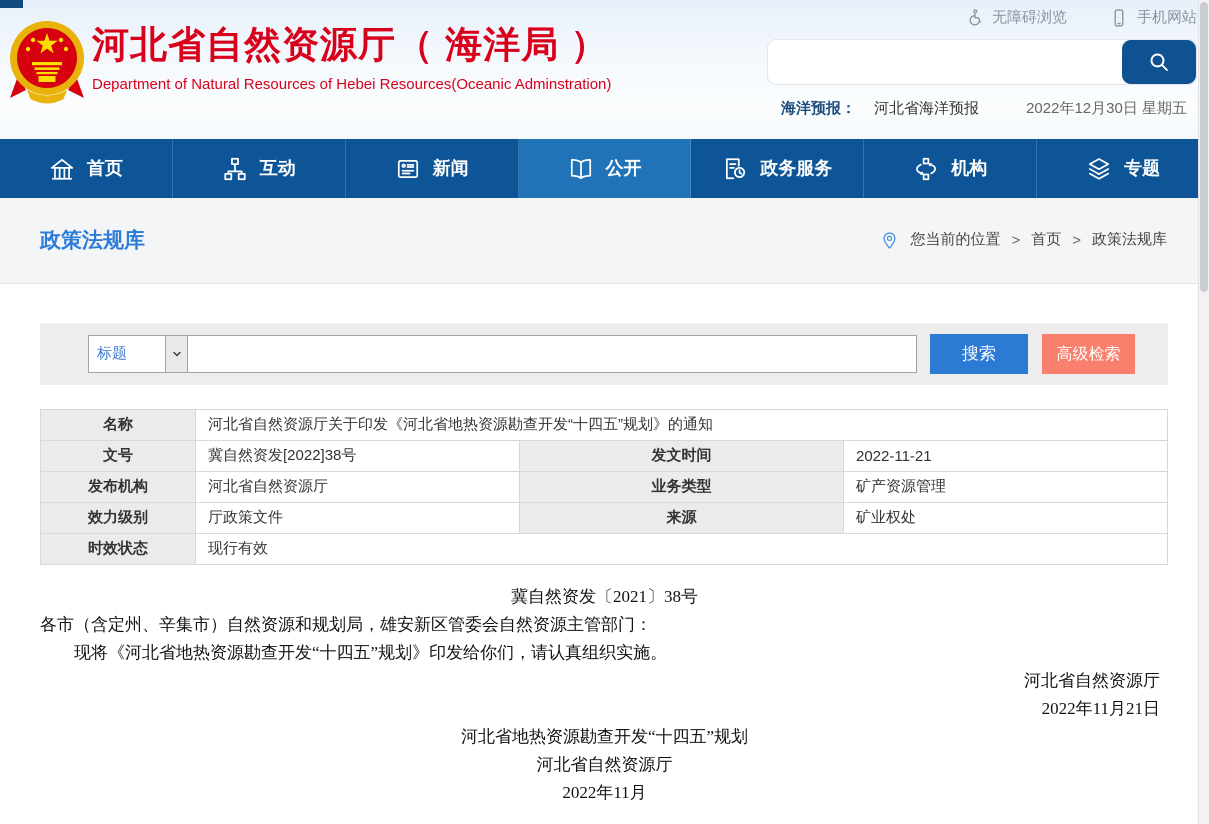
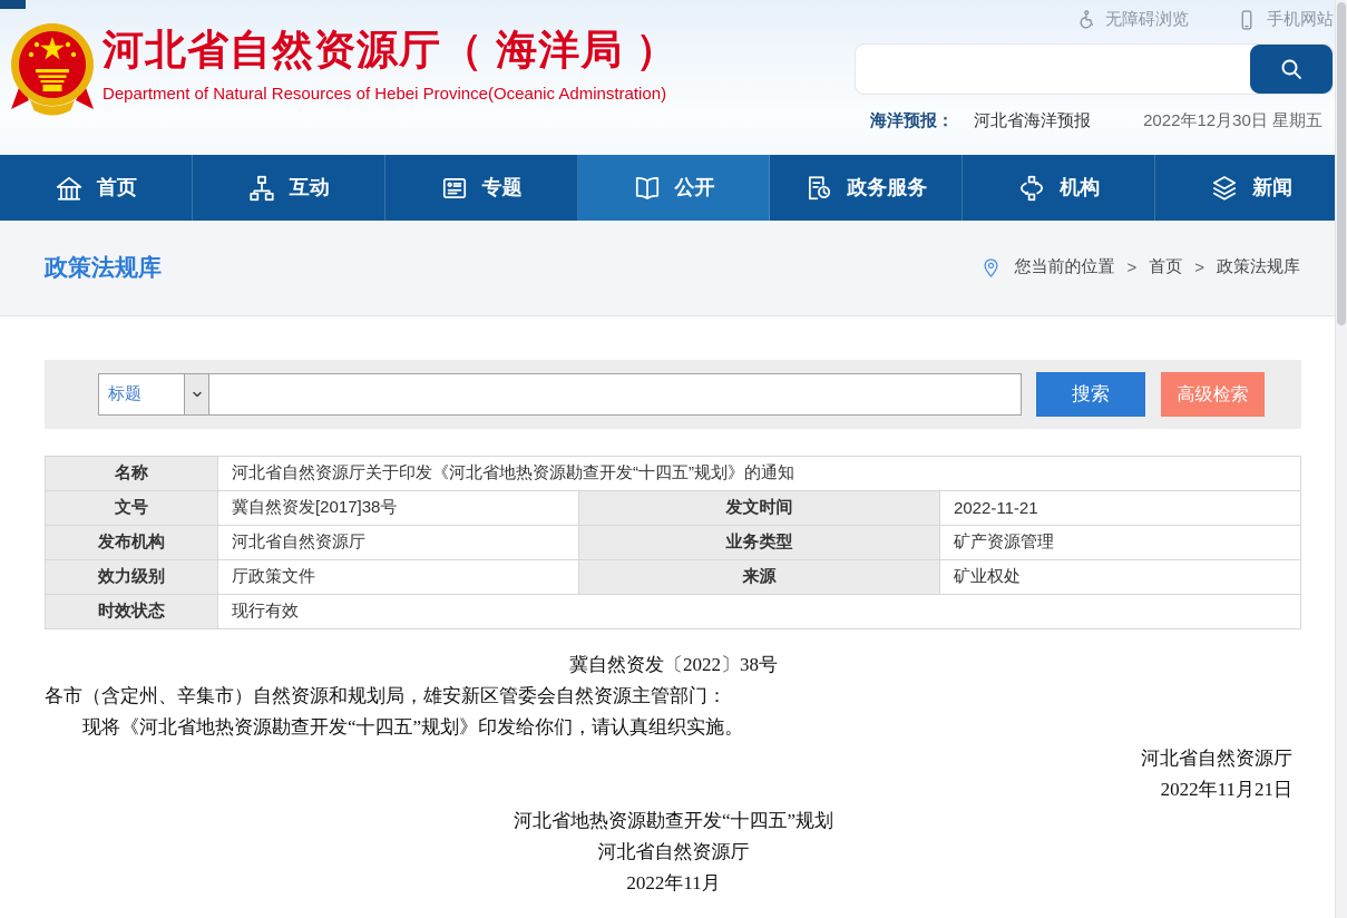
  河北省自然资源厅（ 海洋局 ）
- Department of Natural Resources of Hebei Resources(Oceanic Adminstration)
+ Department of Natural Resources of Hebei Province(Oceanic Adminstration)
  无障碍浏览
  手机网站
  海洋预报：
  河北省海洋预报
  2022年12月30日 星期五
  首页
  互动
- 新闻
+ 专题
  公开
  政务服务
  机构
- 专题
+ 新闻
  政策法规库
  您当前的位置
  >
  首页
  >
  政策法规库
  标题
  搜索
  高级检索
  名称	河北省自然资源厅关于印发《河北省地热资源勘查开发“十四五”规划》的通知
- 文号	冀自然资发[2022]38号	发文时间	2022-11-21
+ 文号	冀自然资发[2017]38号	发文时间	2022-11-21
  发布机构	河北省自然资源厅	业务类型	矿产资源管理
  效力级别	厅政策文件	来源	矿业权处
  时效状态	现行有效
- 冀自然资发〔2021〕38号
+ 冀自然资发〔2022〕38号
  各市（含定州、辛集市）自然资源和规划局，雄安新区管委会自然资源主管部门：
  现将《河北省地热资源勘查开发“十四五”规划》印发给你们，请认真组织实施。
  河北省自然资源厅
  2022年11月21日
  河北省地热资源勘查开发“十四五”规划
  河北省自然资源厅
  2022年11月
